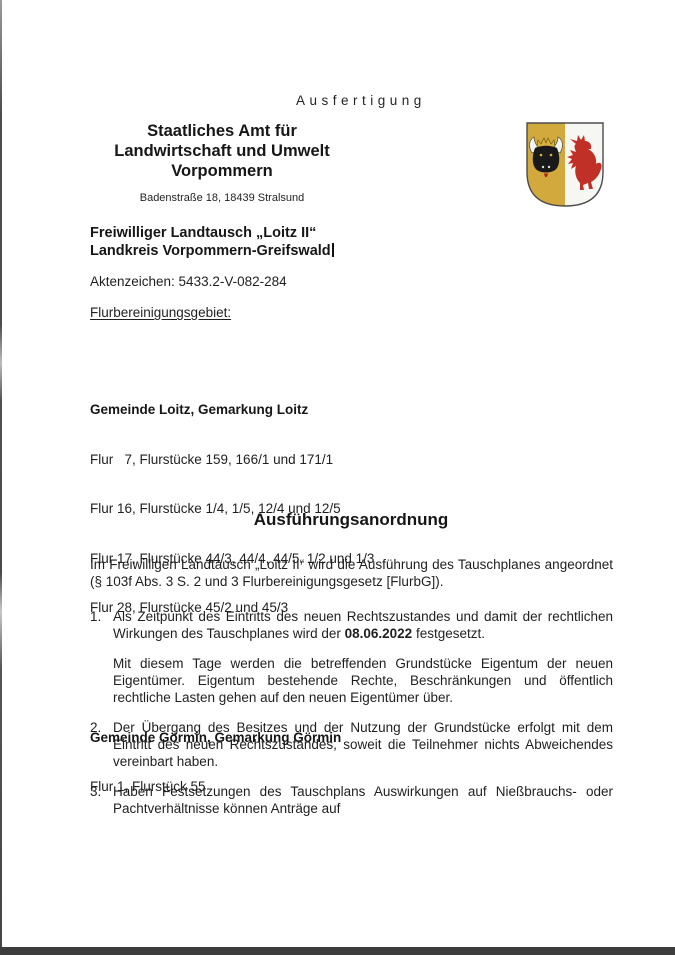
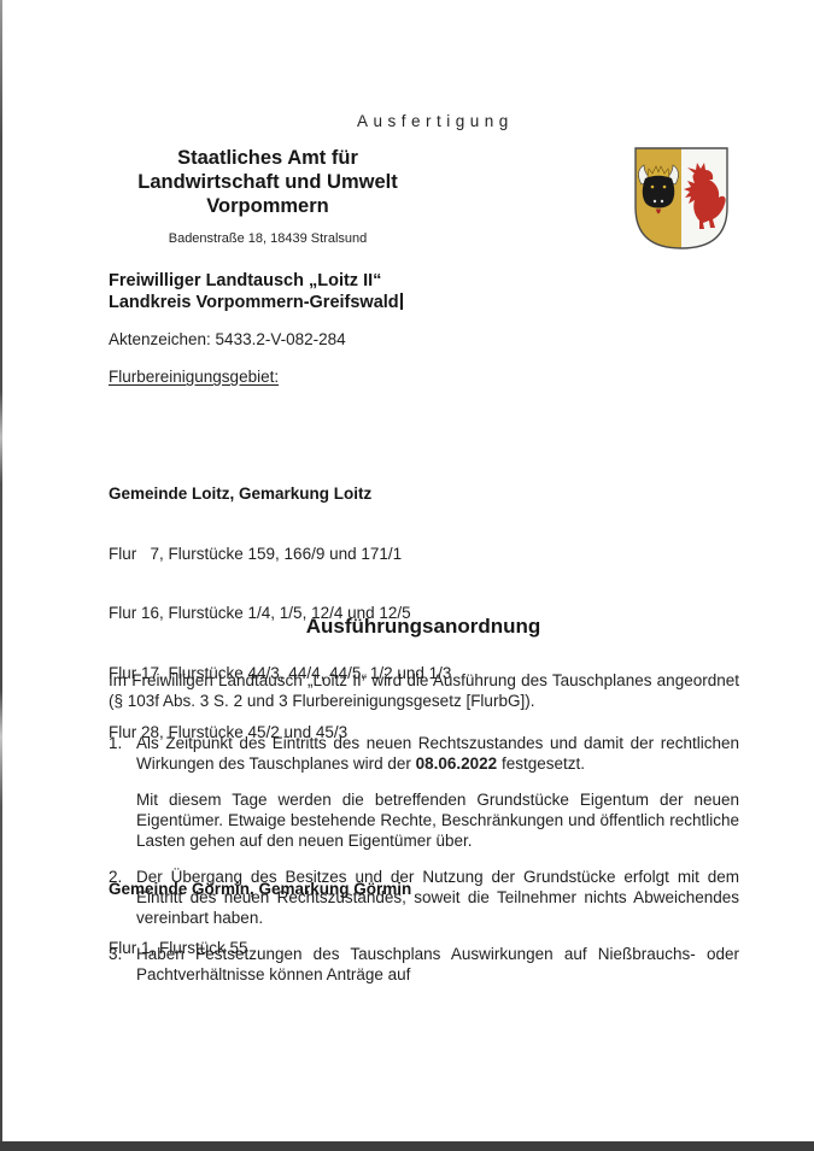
  Ausfertigung
  Staatliches Amt für
  Landwirtschaft und Umwelt
  Vorpommern
  Badenstraße 18, 18439 Stralsund
  Freiwilliger Landtausch „Loitz II“
  Landkreis Vorpommern-Greifswald
  Aktenzeichen: 5433.2-V-082-284
  Flurbereinigungsgebiet:
  Gemeinde Loitz, Gemarkung Loitz
- Flur 7, Flurstücke 159, 166/1 und 171/1
+ Flur 7, Flurstücke 159, 166/9 und 171/1
  Flur 16, Flurstücke 1/4, 1/5, 12/4 und 12/5
  Flur 17, Flurstücke 44/3, 44/4, 44/5, 1/2 und 1/3
  Flur 28, Flurstücke 45/2 und 45/3
  Gemeinde Görmin, Gemarkung Görmin
  Flur 1, Flurstück 55
  Ausführungsanordnung
  Im Freiwilligen Landtausch „Loitz II“ wird die Ausführung des Tauschplanes angeordnet (§ 103f Abs. 3 S. 2 und 3 Flurbereinigungsgesetz [FlurbG]).
  1.
  Als Zeitpunkt des Eintritts des neuen Rechtszustandes und damit der rechtlichen Wirkungen des Tauschplanes wird der 08.06.2022 festgesetzt.
- Mit diesem Tage werden die betreffenden Grundstücke Eigentum der neuen Eigentümer. Eigentum bestehende Rechte, Beschränkungen und öffentlich rechtliche Lasten gehen auf den neuen Eigentümer über.
+ Mit diesem Tage werden die betreffenden Grundstücke Eigentum der neuen Eigentümer. Etwaige bestehende Rechte, Beschränkungen und öffentlich rechtliche Lasten gehen auf den neuen Eigentümer über.
  2.
  Der Übergang des Besitzes und der Nutzung der Grundstücke erfolgt mit dem Eintritt des neuen Rechtszustandes, soweit die Teilnehmer nichts Abweichendes vereinbart haben.
  3.
  Haben Festsetzungen des Tauschplans Auswirkungen auf Nießbrauchs- oder Pachtverhältnisse können Anträge auf
